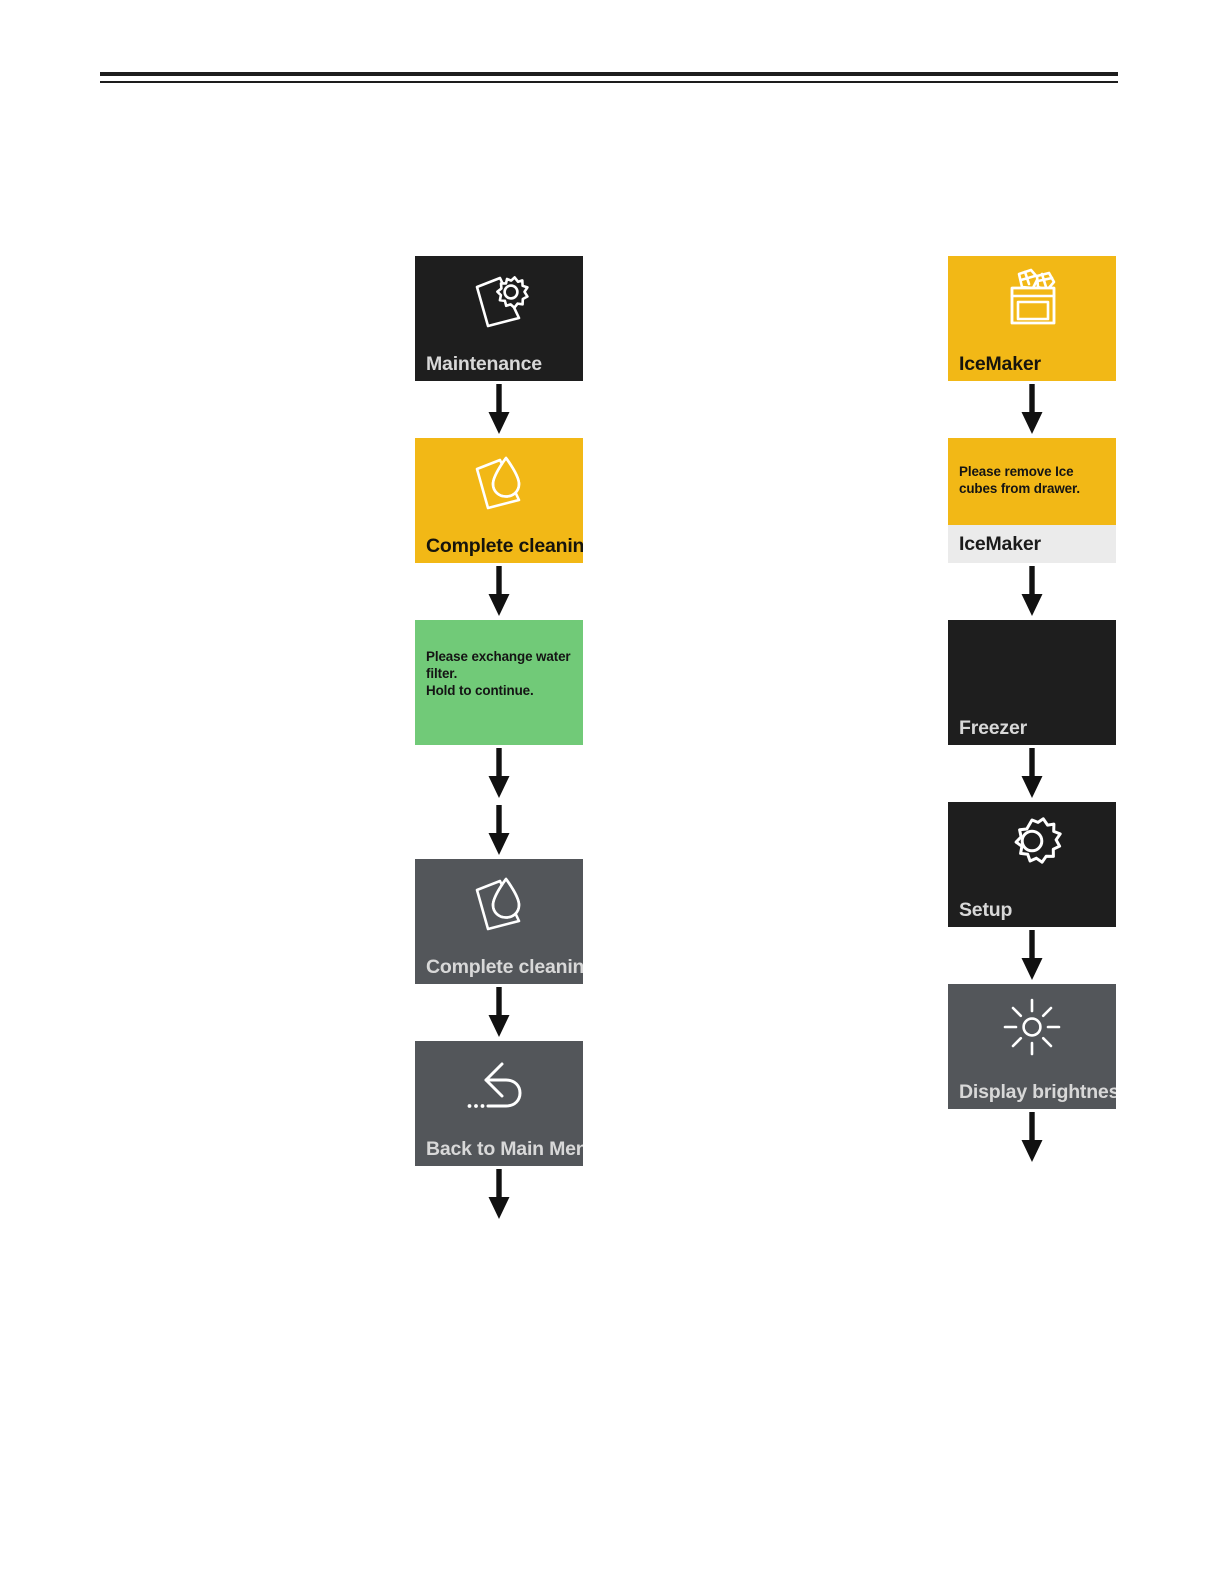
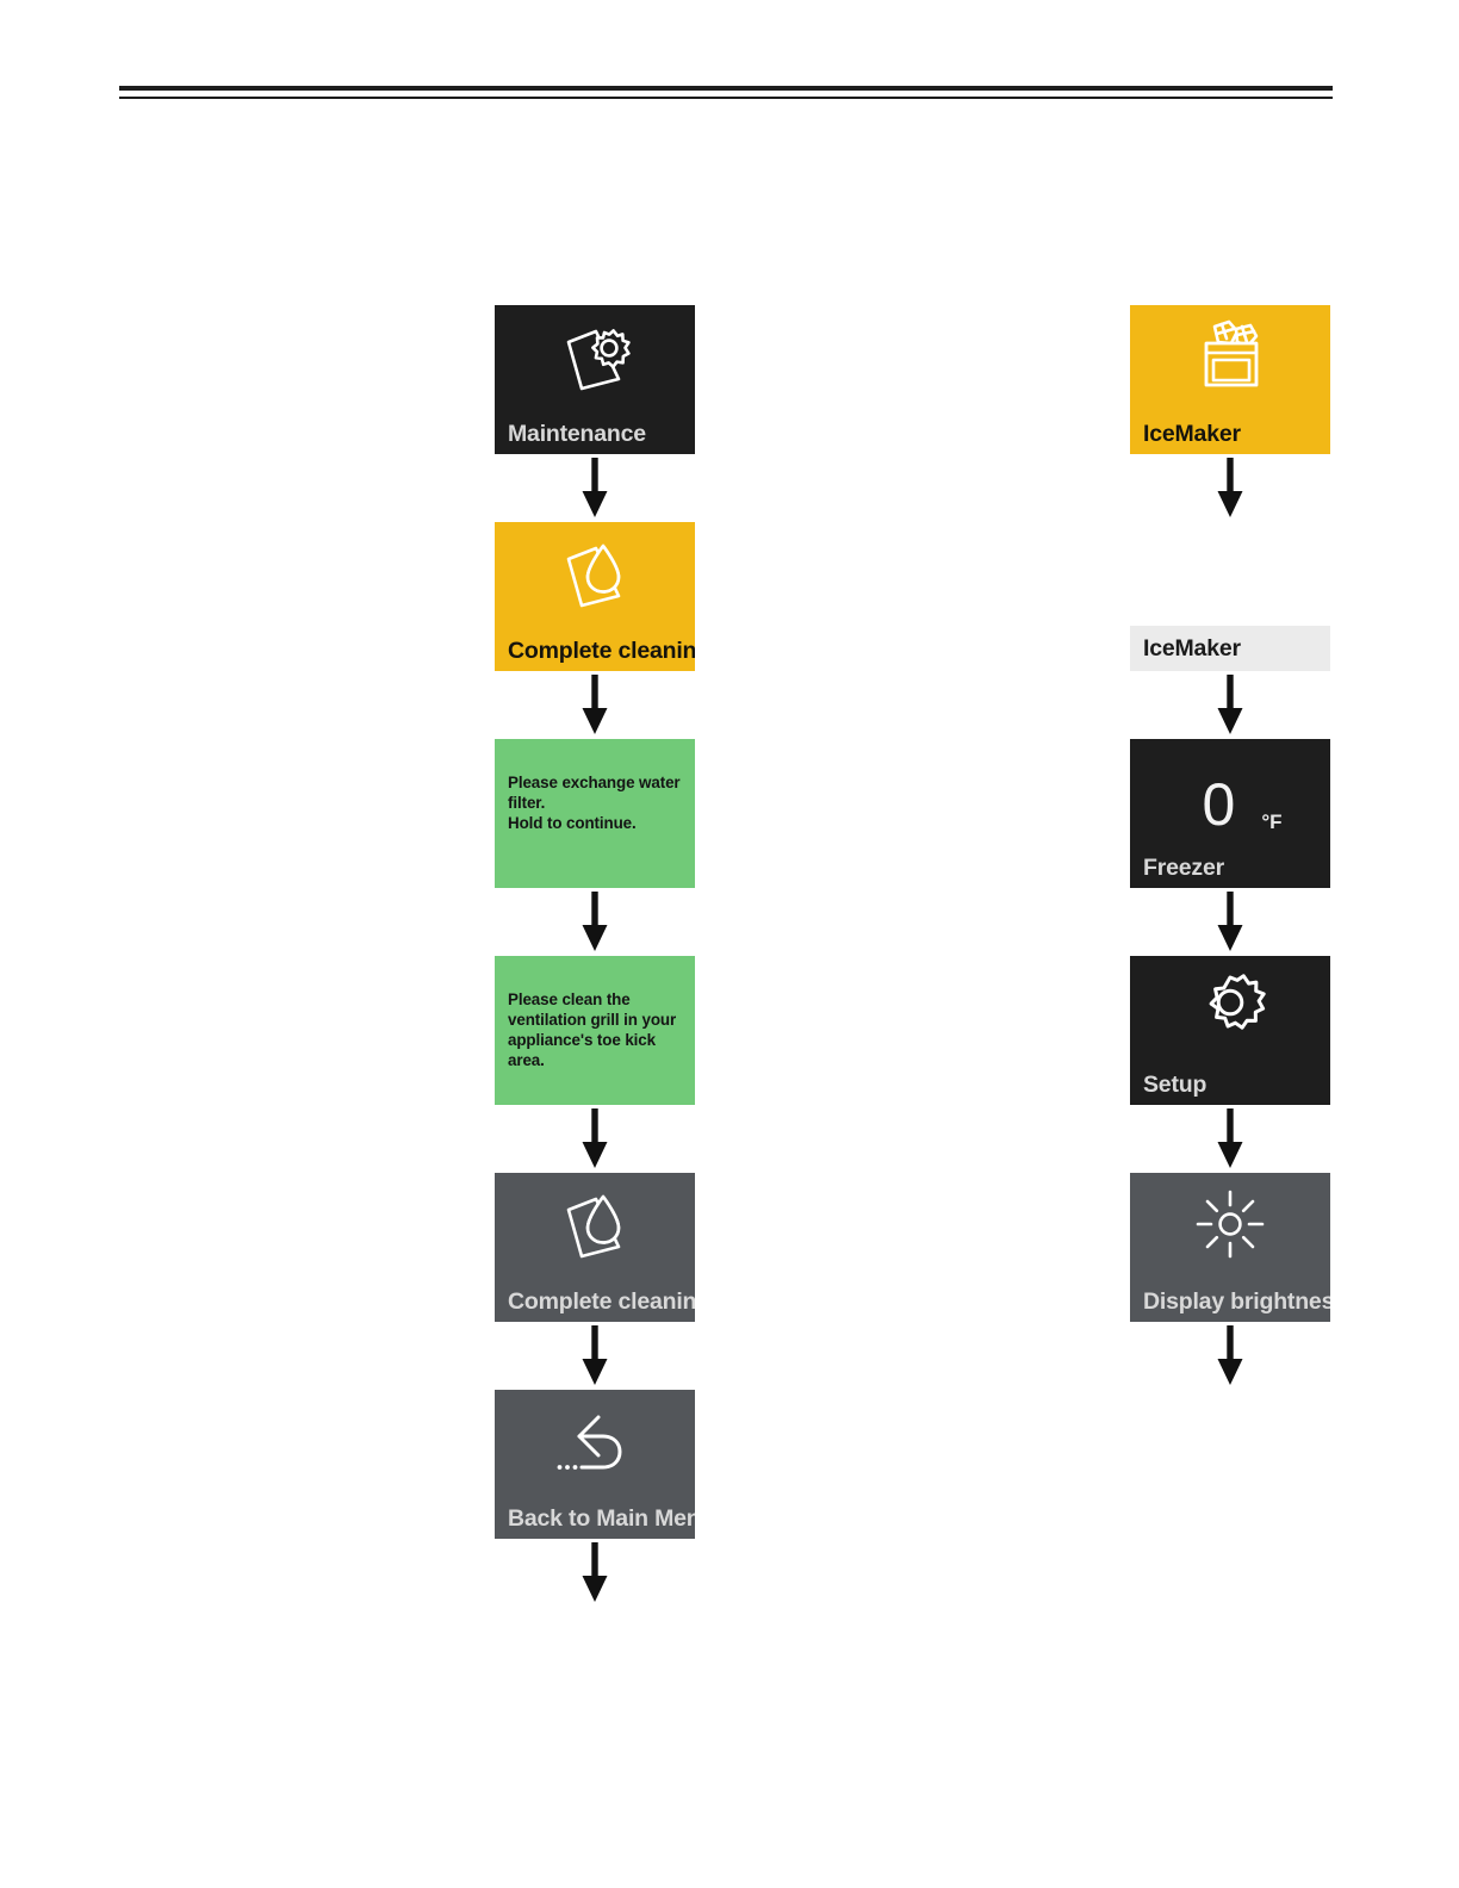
  Maintenance
  Complete cleanin
  Please exchange water
  filter.
  Hold to continue.
+ Please clean the
+ ventilation grill in your
+ appliance's toe kick area.
  Complete cleanin
  Back to Main Men
  IceMaker
- Please remove Ice
- cubes from drawer.
  IceMaker
+ 0
+ °F
  Freezer
  Setup
  Display brightnes
